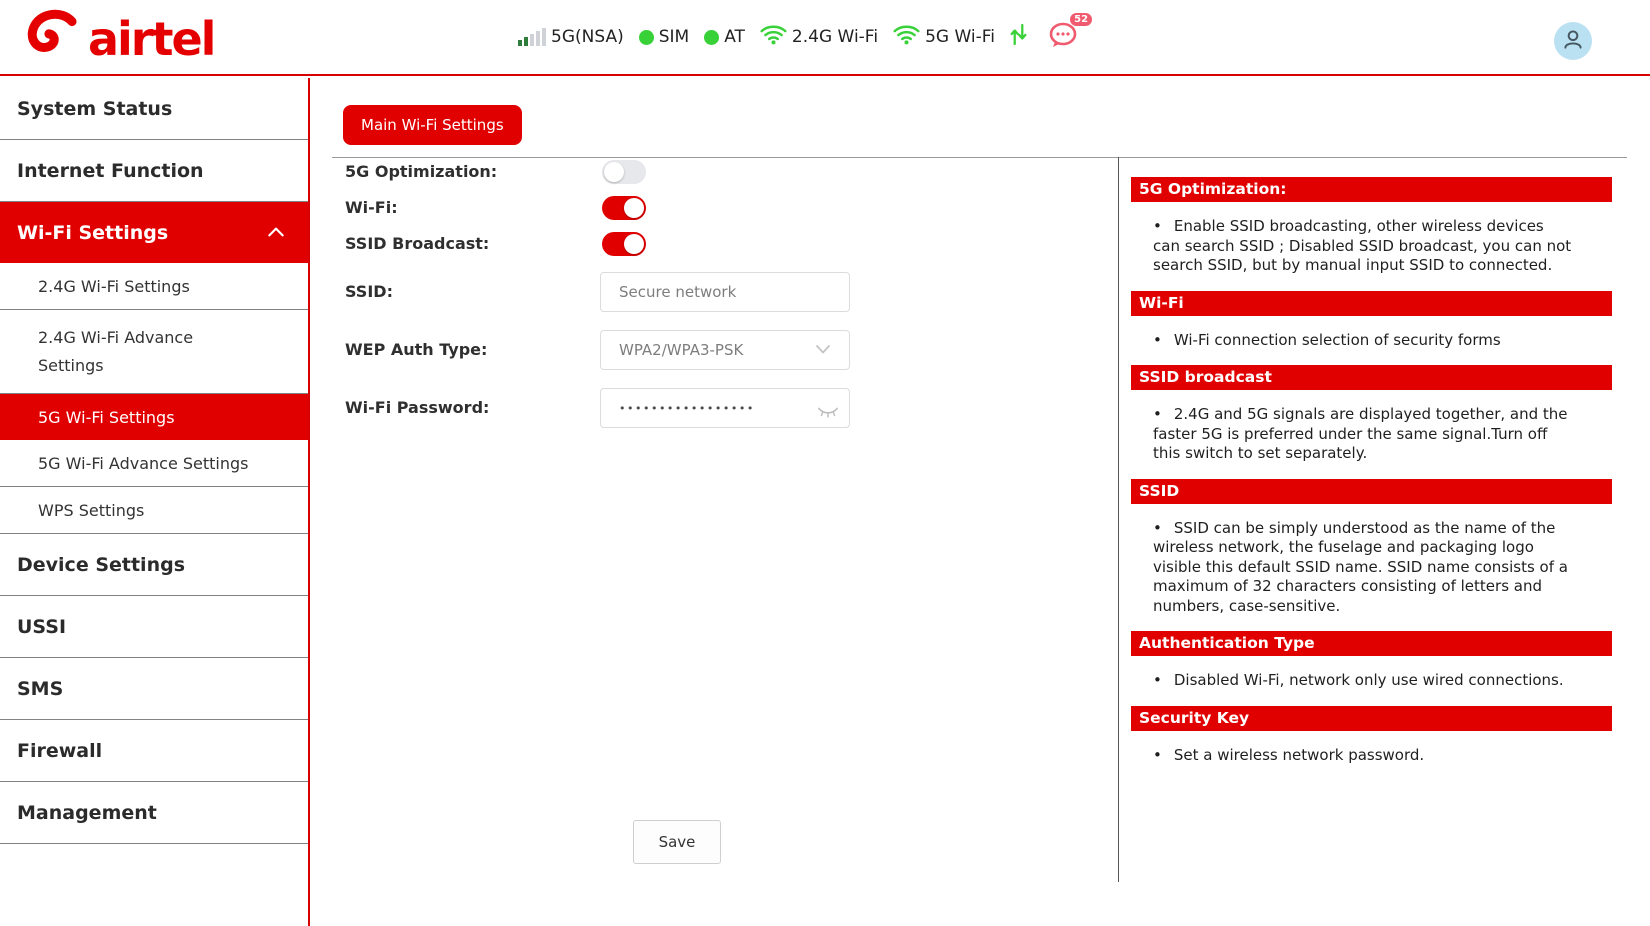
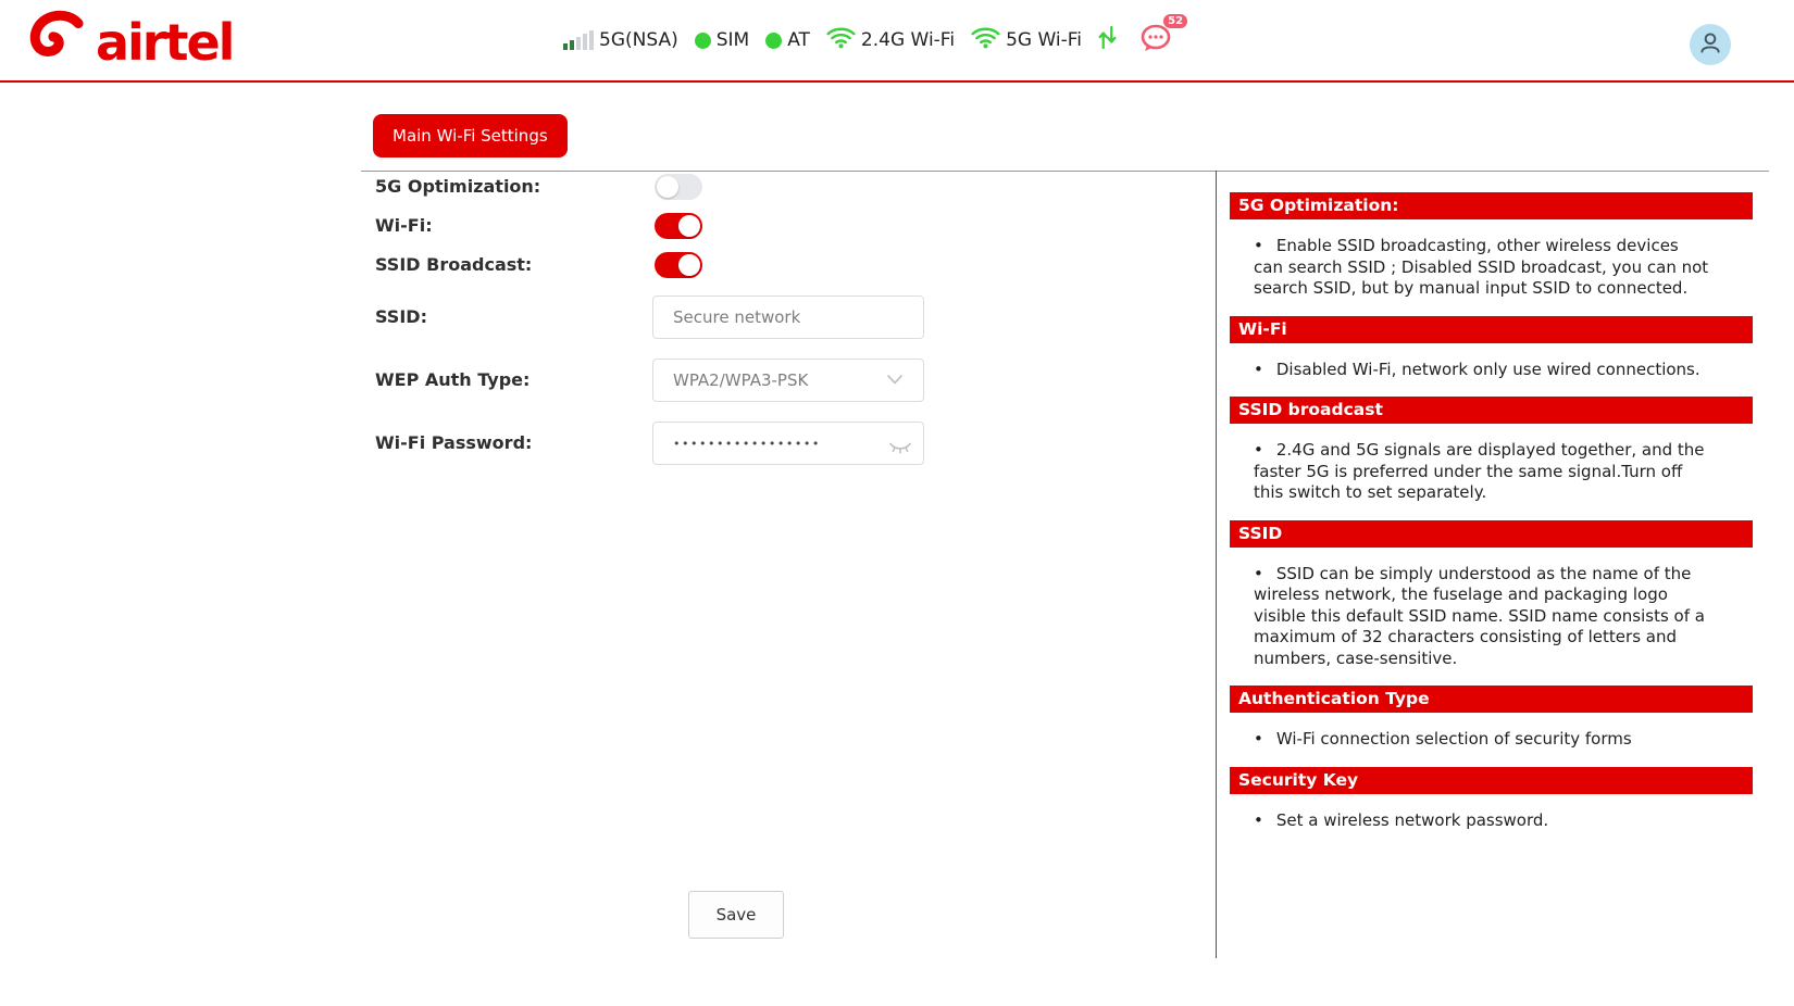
  airtel
  5G(NSA)
  SIM
  AT
  2.4G Wi-Fi
  5G Wi-Fi
  52
- System Status
- Internet Function
- Wi-Fi Settings
- 2.4G Wi-Fi Settings
- 2.4G Wi-Fi Advance Settings
- 5G Wi-Fi Settings
- 5G Wi-Fi Advance Settings
- WPS Settings
- Device Settings
- USSI
- SMS
- Firewall
- Management
  Main Wi-Fi Settings
  5G Optimization:
  Wi-Fi:
  SSID Broadcast:
  SSID:
  WEP Auth Type:
  Wi-Fi Password:
  Secure network
  WPA2/WPA3-PSK
  •••••••••••••••••
  Save
  5G Optimization:
  • Enable SSID broadcasting, other wireless devices can search SSID ; Disabled SSID broadcast, you can not search SSID, but by manual input SSID to connected.
  Wi-Fi
- • Wi-Fi connection selection of security forms
+ • Disabled Wi-Fi, network only use wired connections.
  SSID broadcast
  • 2.4G and 5G signals are displayed together, and the faster 5G is preferred under the same signal.Turn off this switch to set separately.
  SSID
  • SSID can be simply understood as the name of the wireless network, the fuselage and packaging logo visible this default SSID name. SSID name consists of a maximum of 32 characters consisting of letters and numbers, case-sensitive.
  Authentication Type
- • Disabled Wi-Fi, network only use wired connections.
+ • Wi-Fi connection selection of security forms
  Security Key
  • Set a wireless network password.
